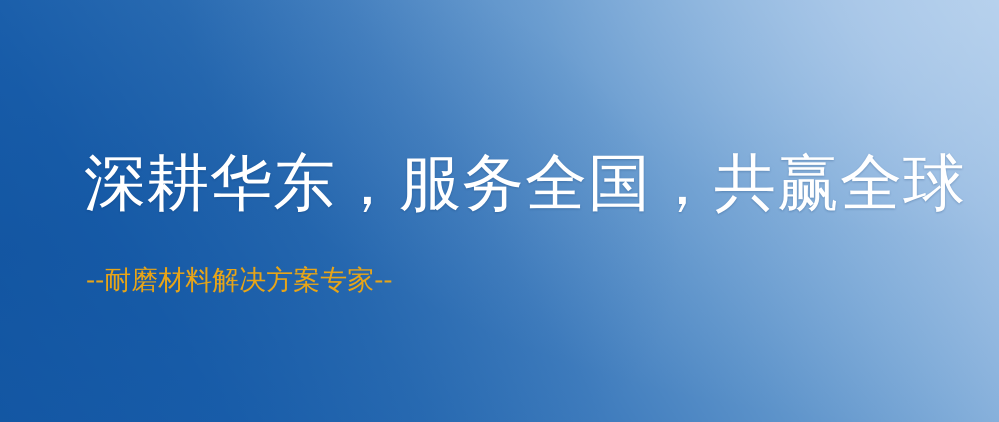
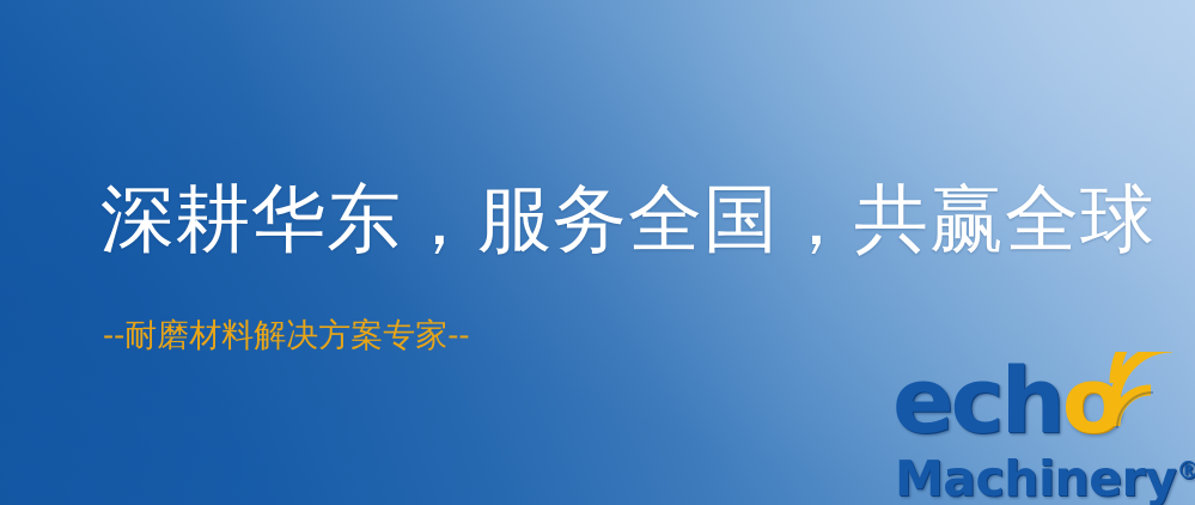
  深耕华东，服务全国，共赢全球
  --耐磨材料解决方案专家--
+ echo
+ Machinery®
